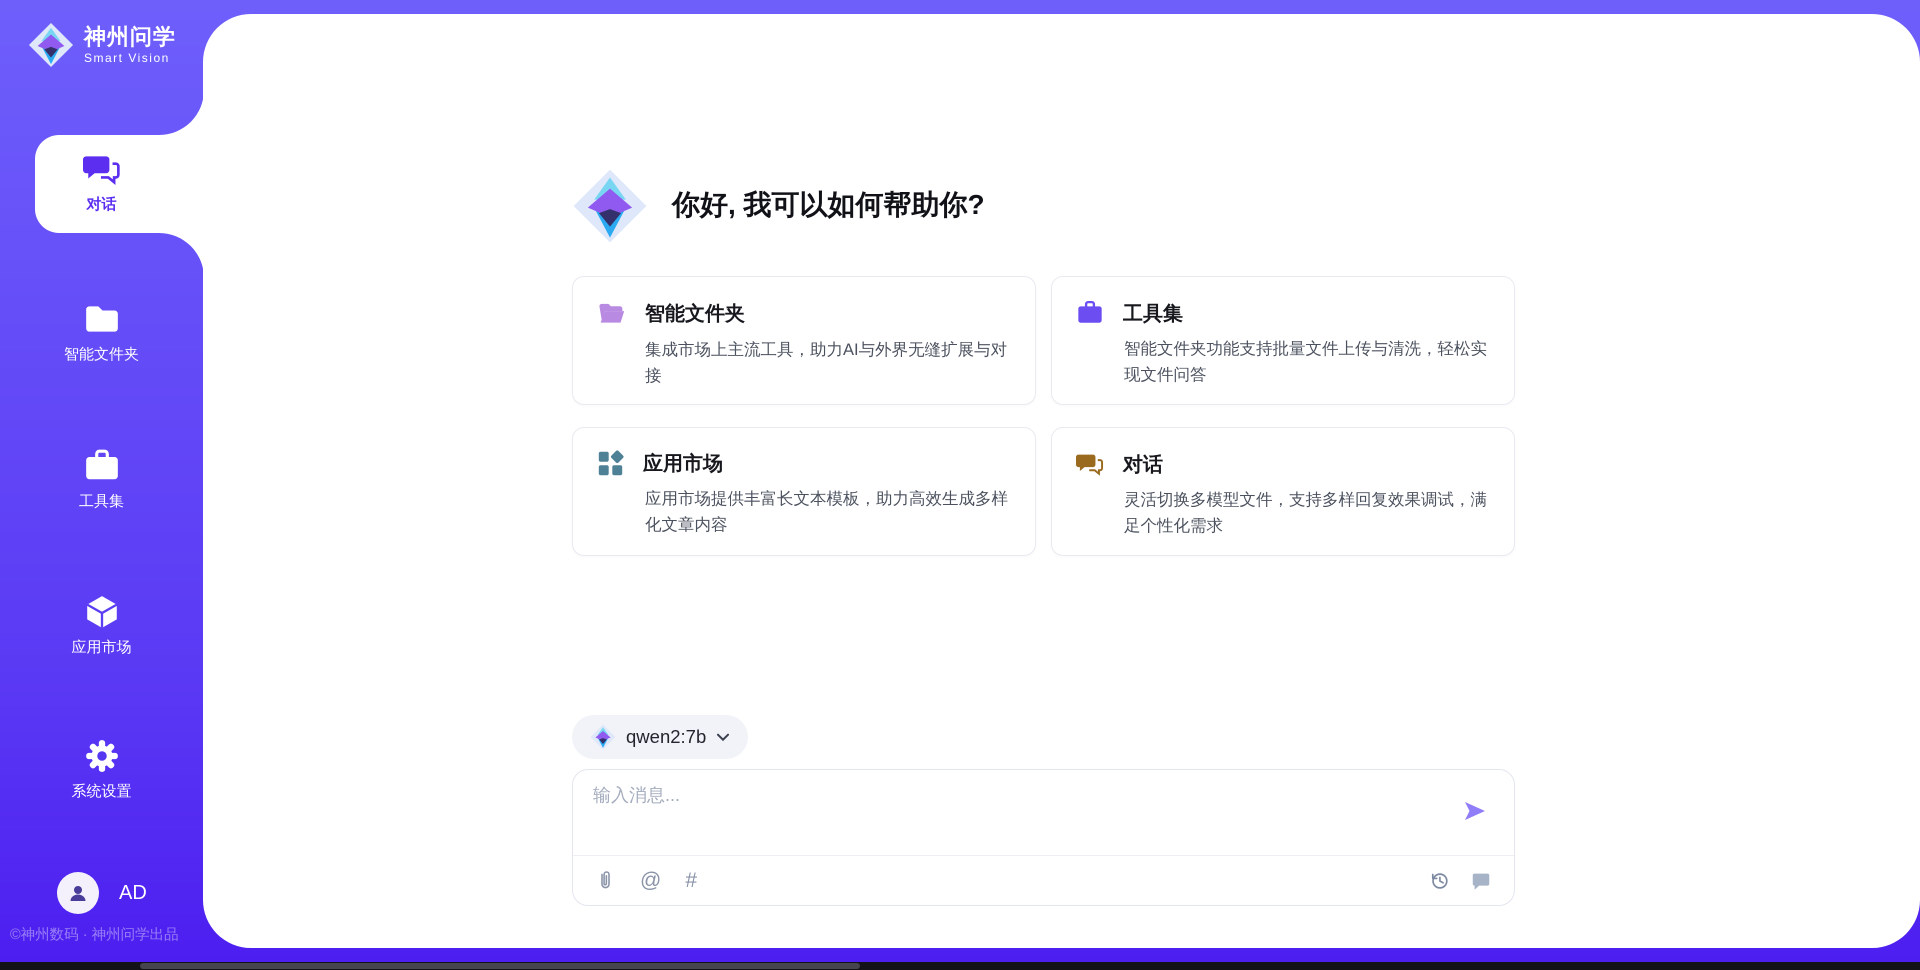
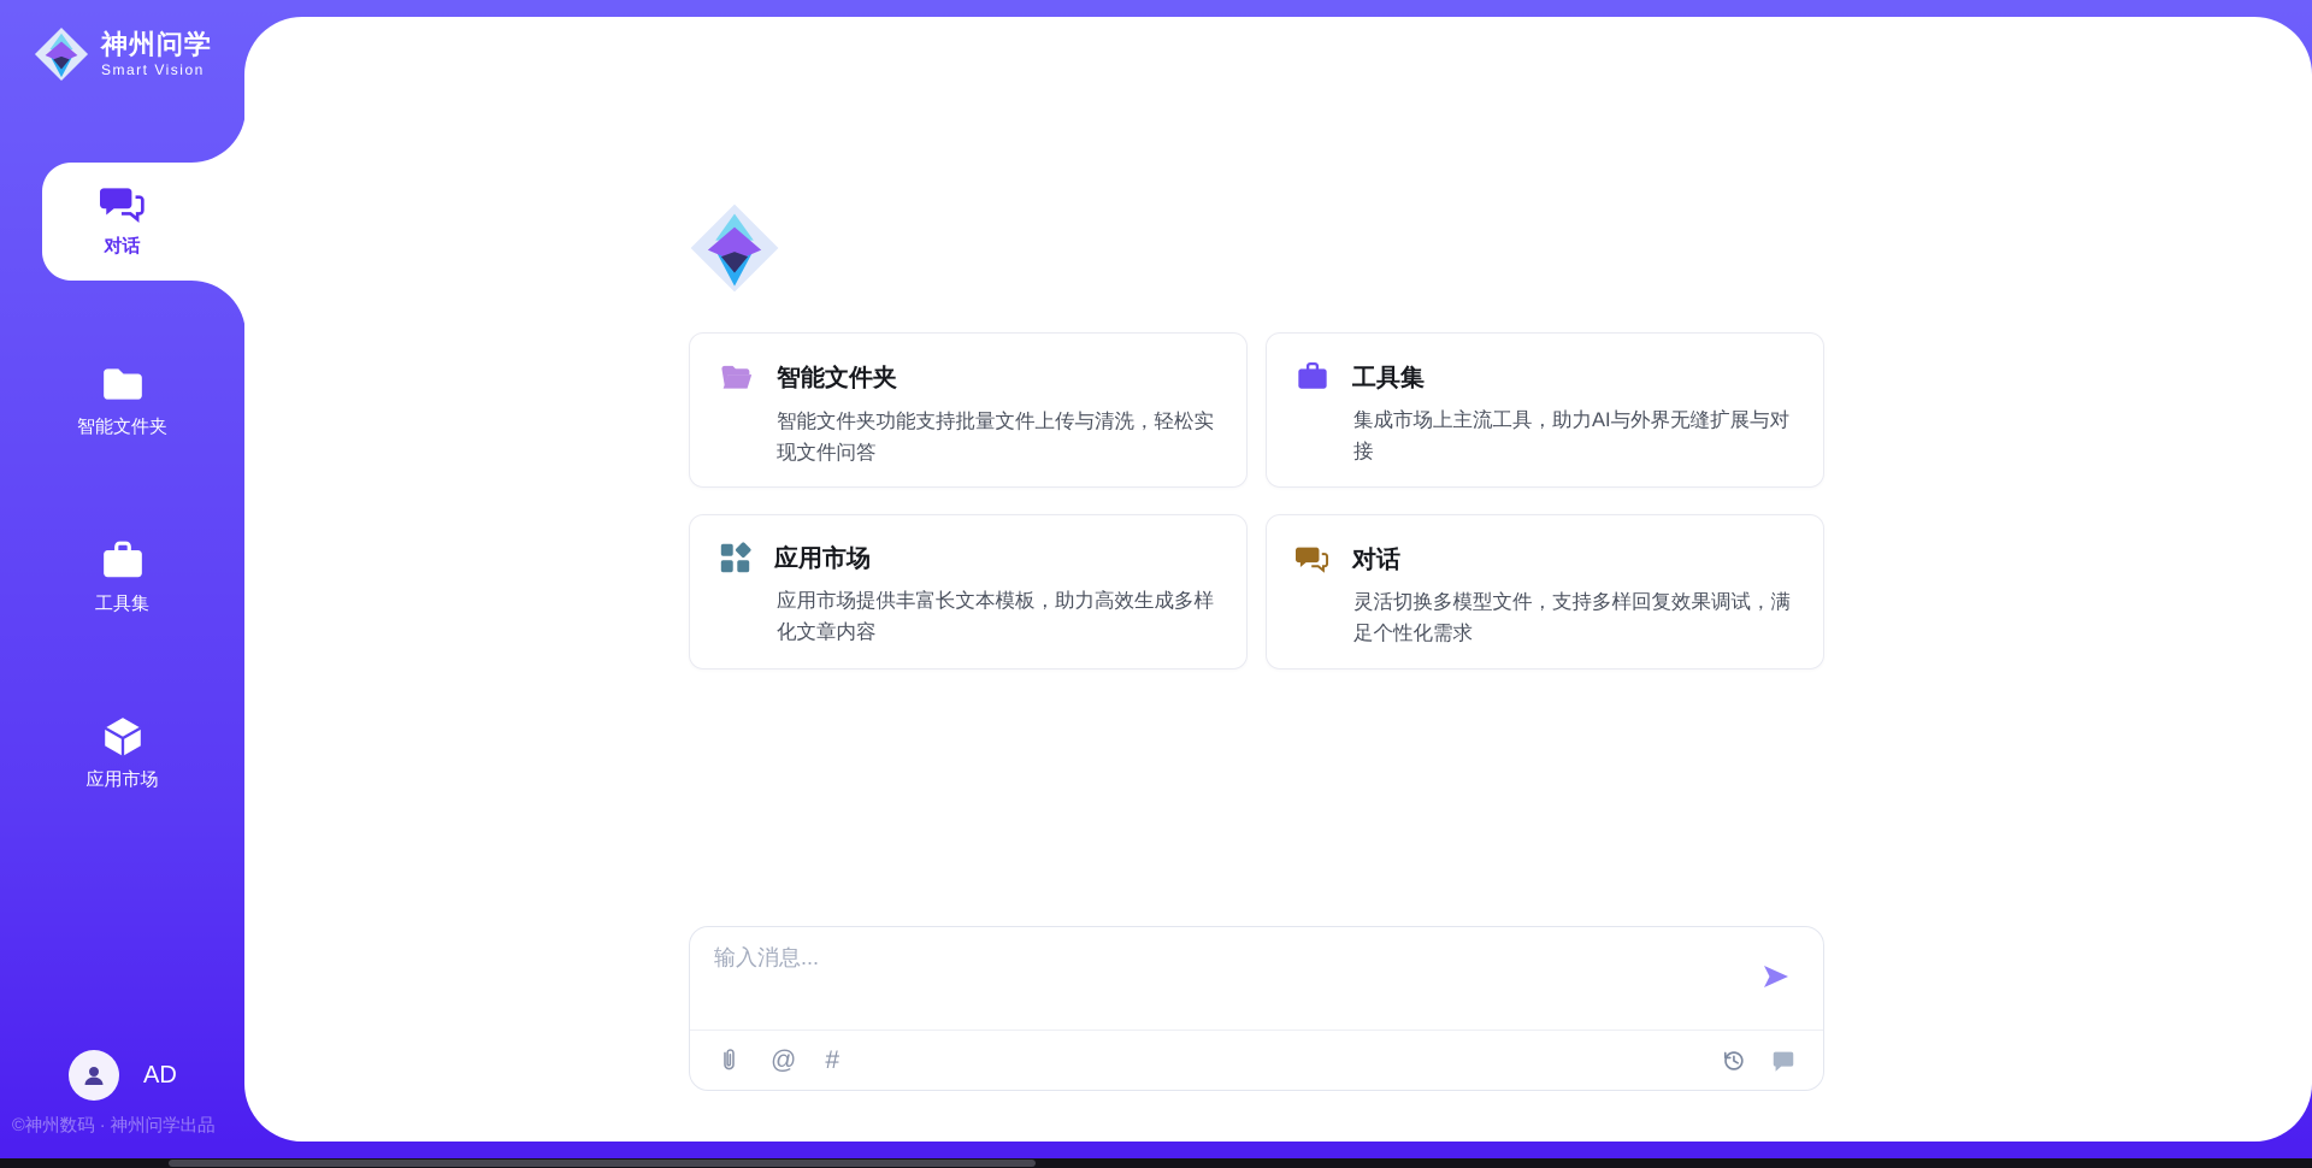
  神州问学
  Smart Vision
  对话
  智能文件夹
  工具集
  应用市场
- 系统设置
  AD
  ©神州数码 · 神州问学出品
- 你好, 我可以如何帮助你?
  智能文件夹
- 集成市场上主流工具，助力AI与外界无缝扩展与对接
+ 智能文件夹功能支持批量文件上传与清洗，轻松实现文件问答
  工具集
- 智能文件夹功能支持批量文件上传与清洗，轻松实现文件问答
+ 集成市场上主流工具，助力AI与外界无缝扩展与对接
  应用市场
  应用市场提供丰富长文本模板，助力高效生成多样化文章内容
  对话
  灵活切换多模型文件，支持多样回复效果调试，满足个性化需求
- qwen2:7b
  输入消息...
  @
  #
